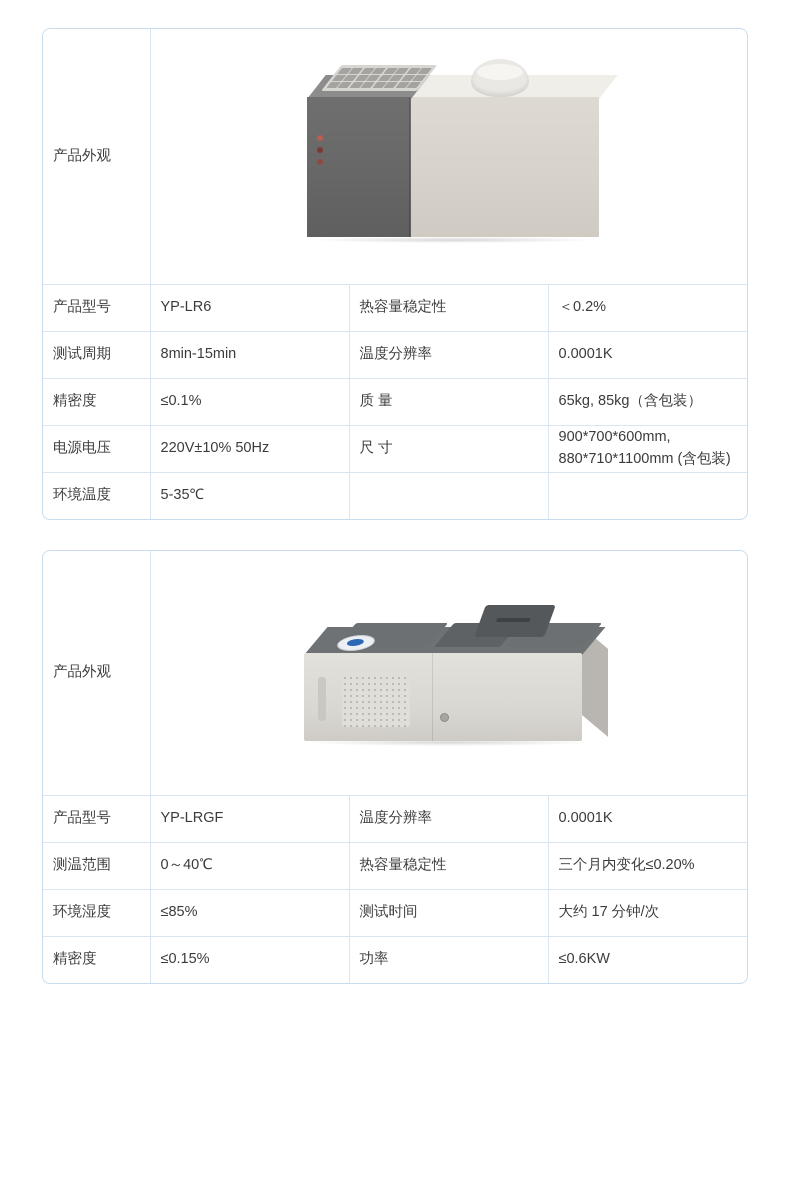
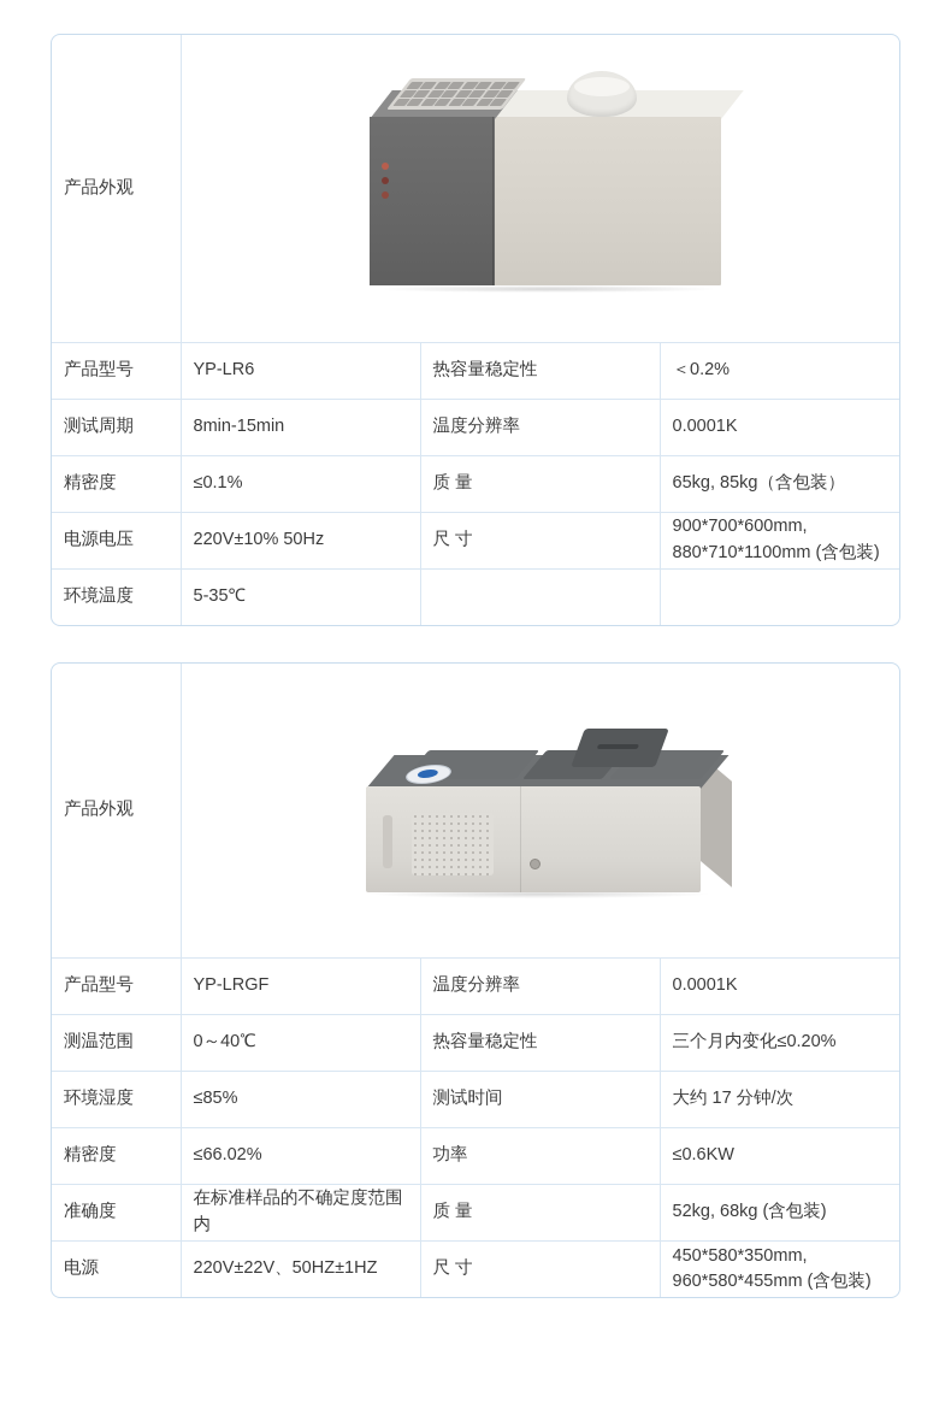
  产品外观
  产品型号	YP-LR6	热容量稳定性	＜0.2%
  测试周期	8min-15min	温度分辨率	0.0001K
  精密度	≤0.1%	质 量	65kg, 85kg（含包装）
  电源电压	220V±10% 50Hz	尺 寸	900*700*600mm, 880*710*1100mm (含包装)
  环境温度	5-35℃
  产品外观
  产品型号	YP-LRGF	温度分辨率	0.0001K
  测温范围	0～40℃	热容量稳定性	三个月内变化≤0.20%
  环境湿度	≤85%	测试时间	大约 17 分钟/次
- 精密度	≤0.15%	功率	≤0.6KW
+ 精密度	≤66.02%	功率	≤0.6KW
+ 准确度	在标准样品的不确定度范围内	质 量	52kg, 68kg (含包装)
+ 电源	220V±22V、50HZ±1HZ	尺 寸	450*580*350mm, 960*580*455mm (含包装)
